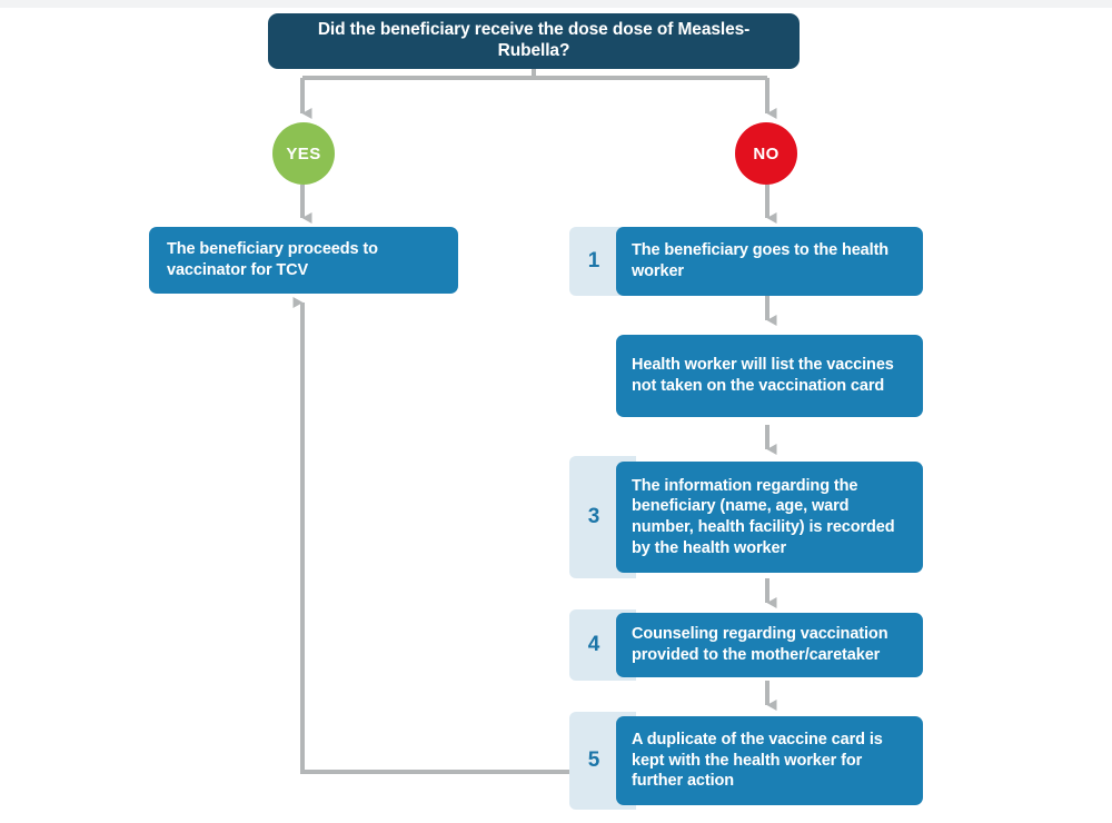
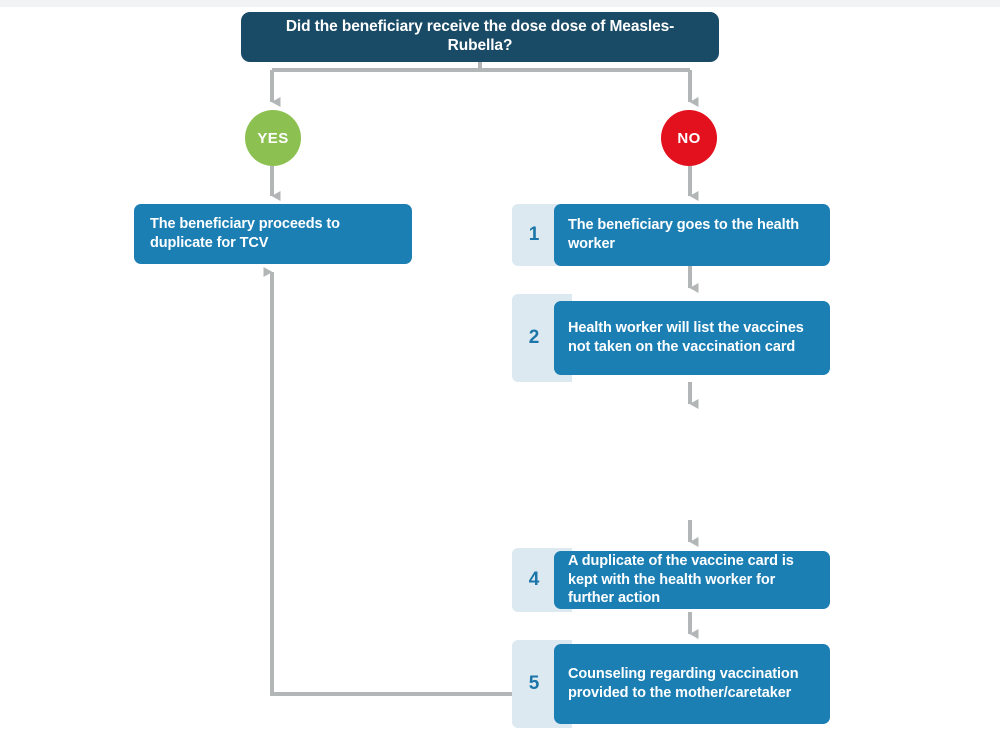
  Did the beneficiary receive the dose dose of Measles-Rubella?
  YES
  NO
- The beneficiary proceeds to vaccinator for TCV
+ The beneficiary proceeds to duplicate for TCV
  1
  The beneficiary goes to the health worker
+ 2
  Health worker will list the vaccines not taken on the vaccination card
- 3
- The information regarding the beneficiary (name, age, ward number, health facility) is recorded by the health worker
  4
- Counseling regarding vaccination provided to the mother/caretaker
+ A duplicate of the vaccine card is kept with the health worker for further action
  5
- A duplicate of the vaccine card is kept with the health worker for further action
+ Counseling regarding vaccination provided to the mother/caretaker
